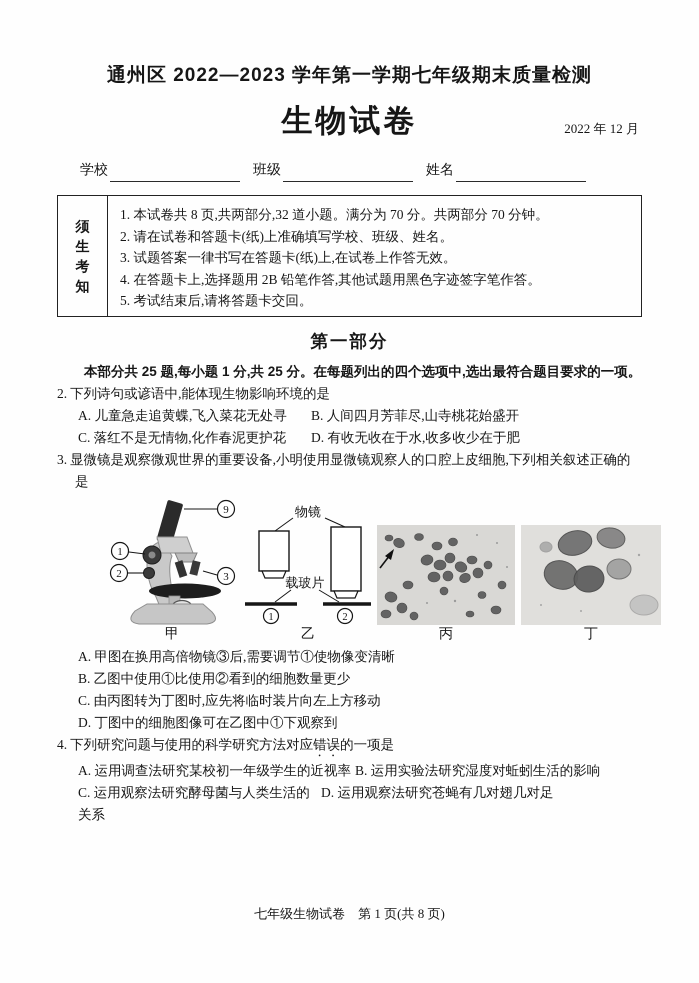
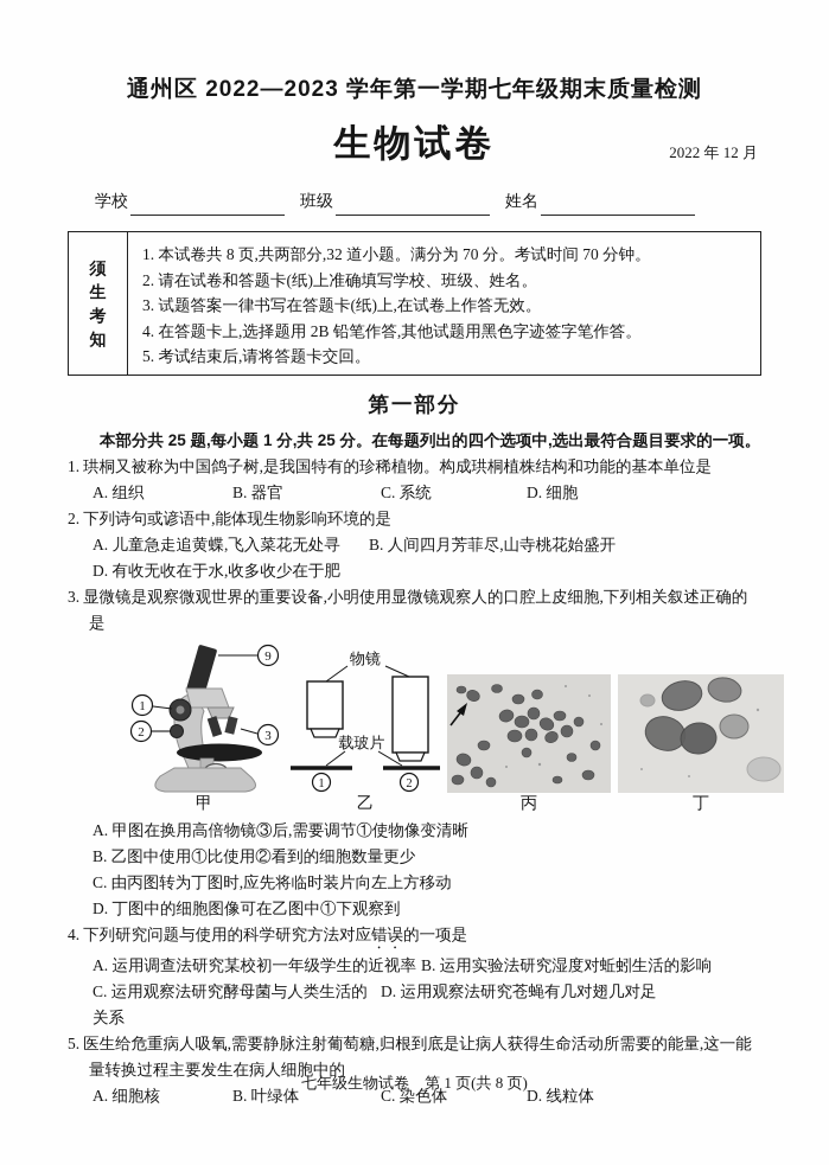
  通州区 2022—2023 学年第一学期七年级期末质量检测
  生物试卷
  2022 年 12 月
  学校
  班级
  姓名
  须
  生
  考
  知
- 1. 本试卷共 8 页,共两部分,32 道小题。满分为 70 分。共两部分 70 分钟。
+ 1. 本试卷共 8 页,共两部分,32 道小题。满分为 70 分。考试时间 70 分钟。
  2. 请在试卷和答题卡(纸)上准确填写学校、班级、姓名。
  3. 试题答案一律书写在答题卡(纸)上,在试卷上作答无效。
  4. 在答题卡上,选择题用 2B 铅笔作答,其他试题用黑色字迹签字笔作答。
  5. 考试结束后,请将答题卡交回。
  第一部分
  本部分共 25 题,每小题 1 分,共 25 分。在每题列出的四个选项中,选出最符合题目要求的一项。
+ 1. 珙桐又被称为中国鸽子树,是我国特有的珍稀植物。构成珙桐植株结构和功能的基本单位是
+ A. 组织
+ B. 器官
+ C. 系统
+ D. 细胞
  2. 下列诗句或谚语中,能体现生物影响环境的是
  A. 儿童急走追黄蝶,飞入菜花无处寻
  B. 人间四月芳菲尽,山寺桃花始盛开
- C. 落红不是无情物,化作春泥更护花
  D. 有收无收在于水,收多收少在于肥
  3. 显微镜是观察微观世界的重要设备,小明使用显微镜观察人的口腔上皮细胞,下列相关叙述正确的是
  9
  1
  2
  3
  甲
  物镜
  载玻片
  1
  2
  乙
  丙
  丁
  A. 甲图在换用高倍物镜③后,需要调节①使物像变清晰
  B. 乙图中使用①比使用②看到的细胞数量更少
  C. 由丙图转为丁图时,应先将临时装片向左上方移动
  D. 丁图中的细胞图像可在乙图中①下观察到
  4. 下列研究问题与使用的科学研究方法对应错误的一项是
  A. 运用调查法研究某校初一年级学生的近视率
  B. 运用实验法研究湿度对蚯蚓生活的影响
  C. 运用观察法研究酵母菌与人类生活的关系
  D. 运用观察法研究苍蝇有几对翅几对足
+ 5. 医生给危重病人吸氧,需要静脉注射葡萄糖,归根到底是让病人获得生命活动所需要的能量,这一能量转换过程主要发生在病人细胞中的
+ A. 细胞核
+ B. 叶绿体
+ C. 染色体
+ D. 线粒体
  七年级生物试卷 第 1 页(共 8 页)
